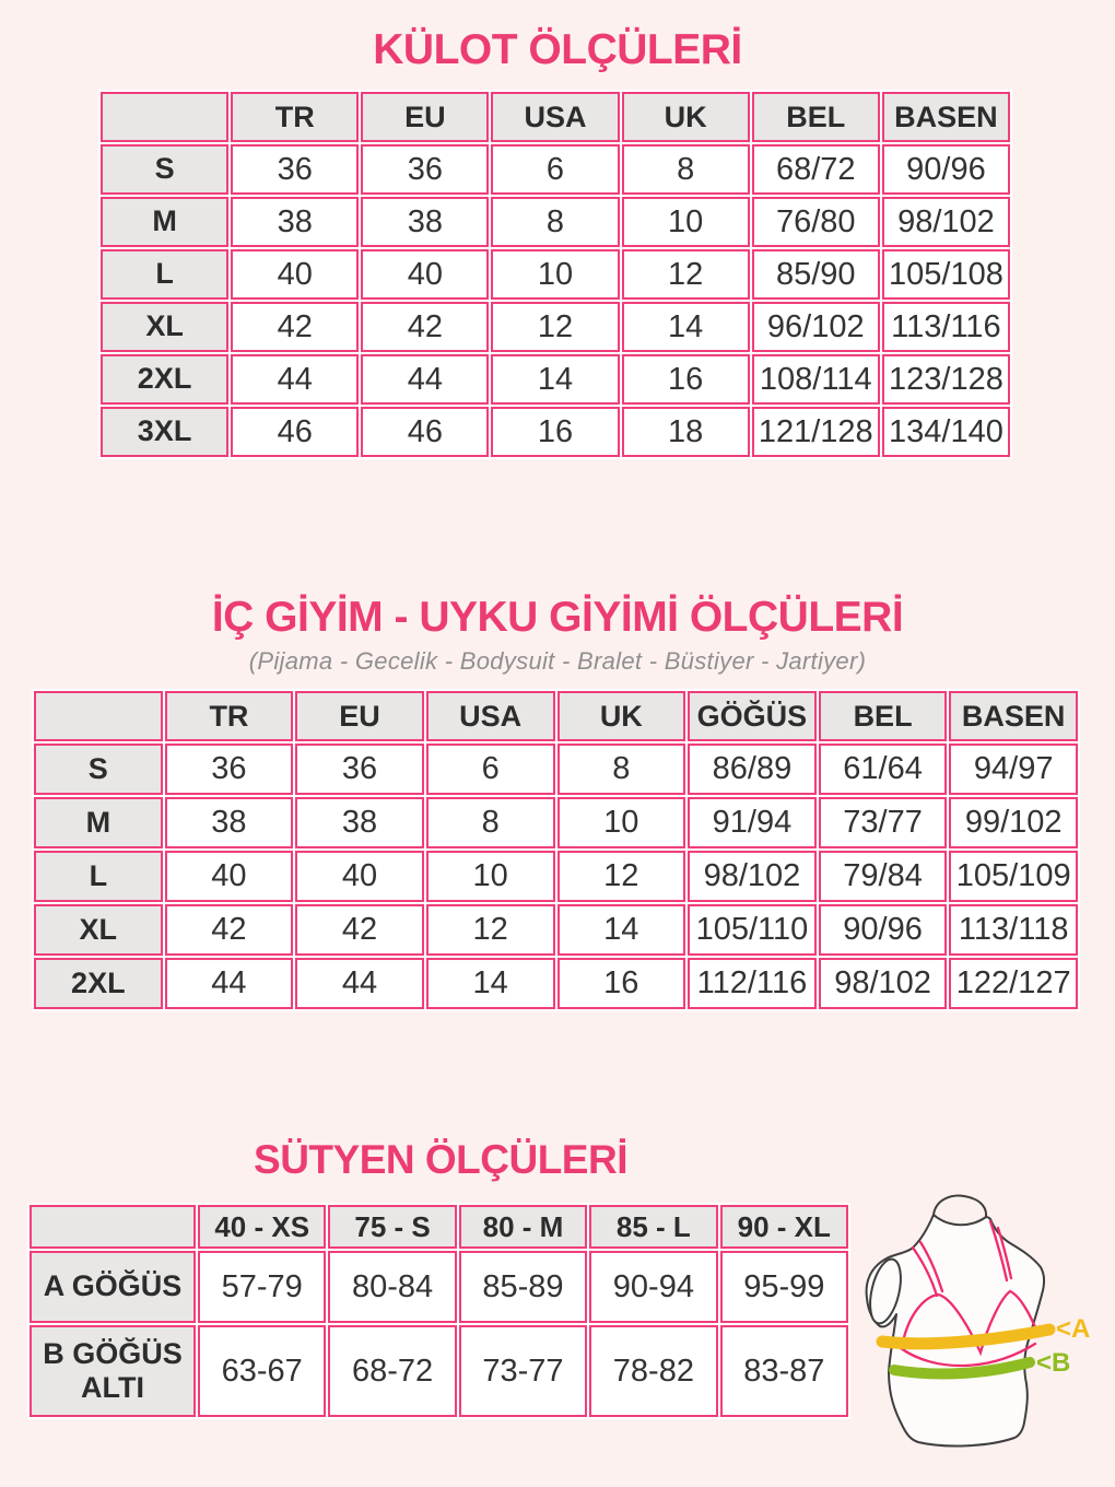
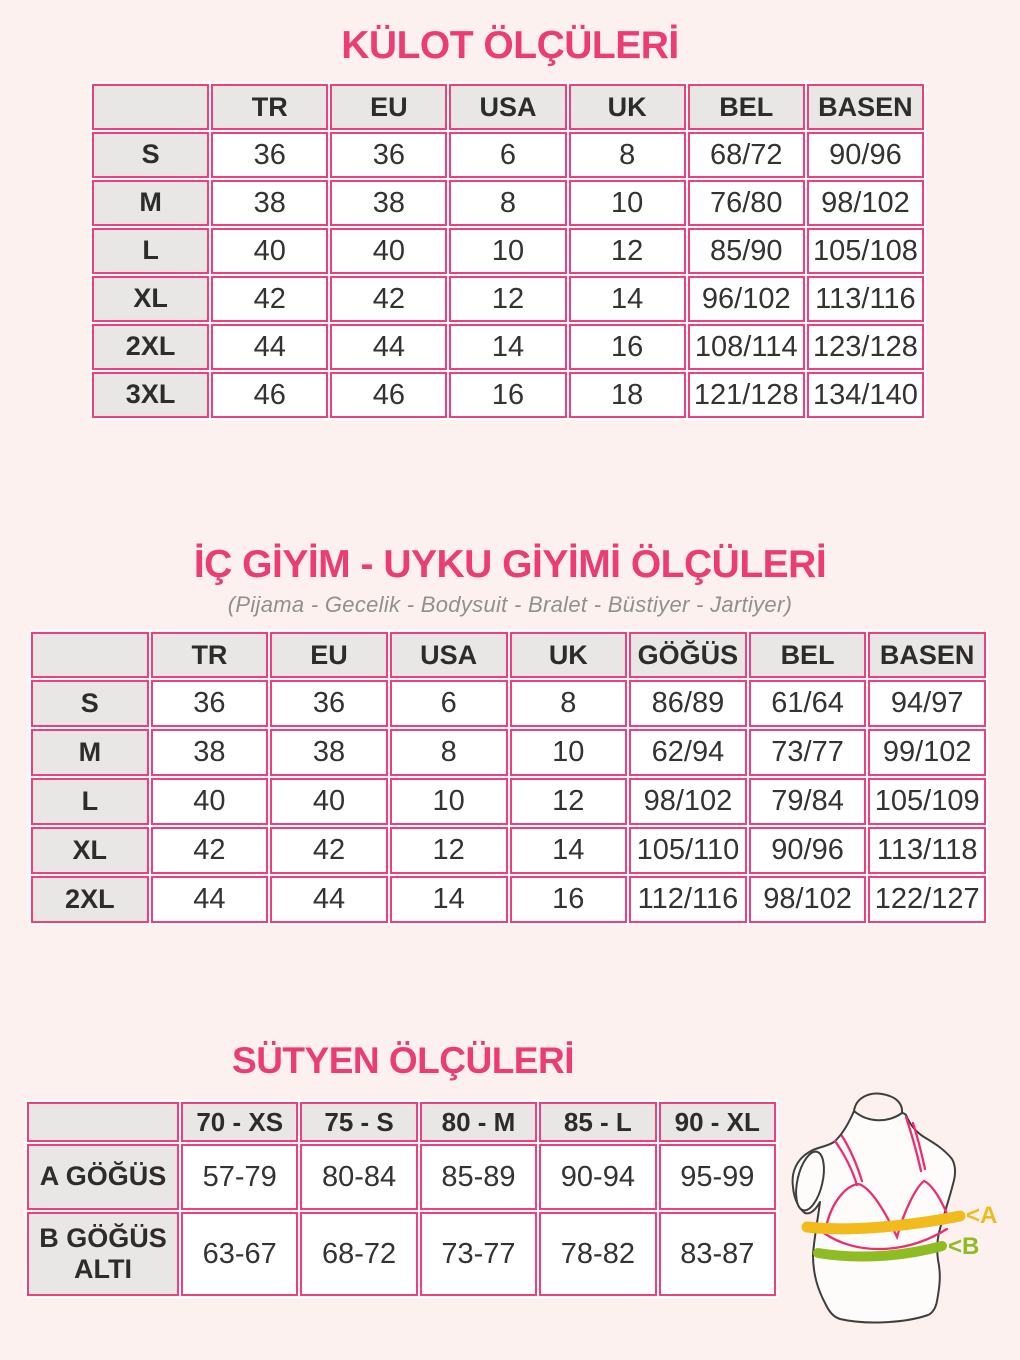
  KÜLOT ÖLÇÜLERİ
  	TR	EU	USA	UK	BEL	BASEN
  S	36	36	6	8	68/72	90/96
  M	38	38	8	10	76/80	98/102
  L	40	40	10	12	85/90	105/108
  XL	42	42	12	14	96/102	113/116
  2XL	44	44	14	16	108/114	123/128
  3XL	46	46	16	18	121/128	134/140
  İÇ GİYİM - UYKU GİYİMİ ÖLÇÜLERİ
  (Pijama - Gecelik - Bodysuit - Bralet - Büstiyer - Jartiyer)
  	TR	EU	USA	UK	GÖĞÜS	BEL	BASEN
  S	36	36	6	8	86/89	61/64	94/97
- M	38	38	8	10	91/94	73/77	99/102
+ M	38	38	8	10	62/94	73/77	99/102
  L	40	40	10	12	98/102	79/84	105/109
  XL	42	42	12	14	105/110	90/96	113/118
  2XL	44	44	14	16	112/116	98/102	122/127
  SÜTYEN ÖLÇÜLERİ
- 	40 - XS	75 - S	80 - M	85 - L	90 - XL
+ 	70 - XS	75 - S	80 - M	85 - L	90 - XL
  A GÖĞÜS	57-79	80-84	85-89	90-94	95-99
  B GÖĞÜS ALTI	63-67	68-72	73-77	78-82	83-87
  <A
  <B
